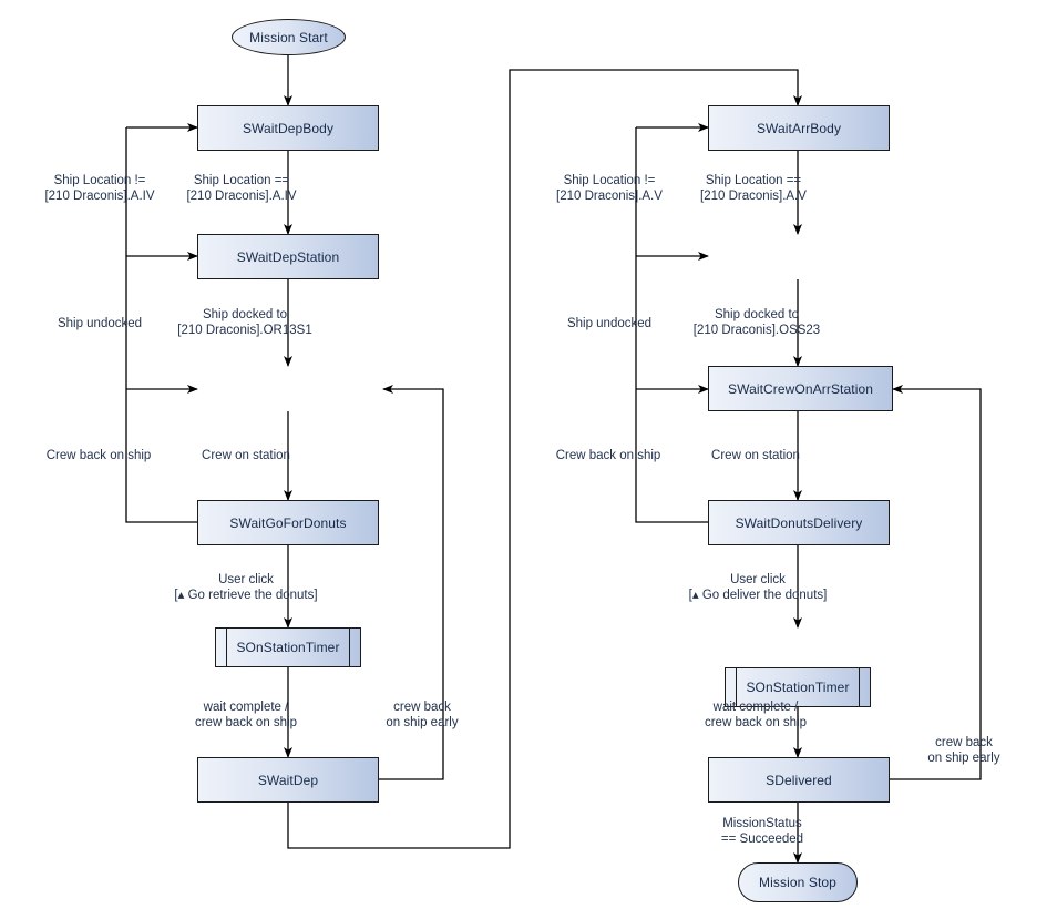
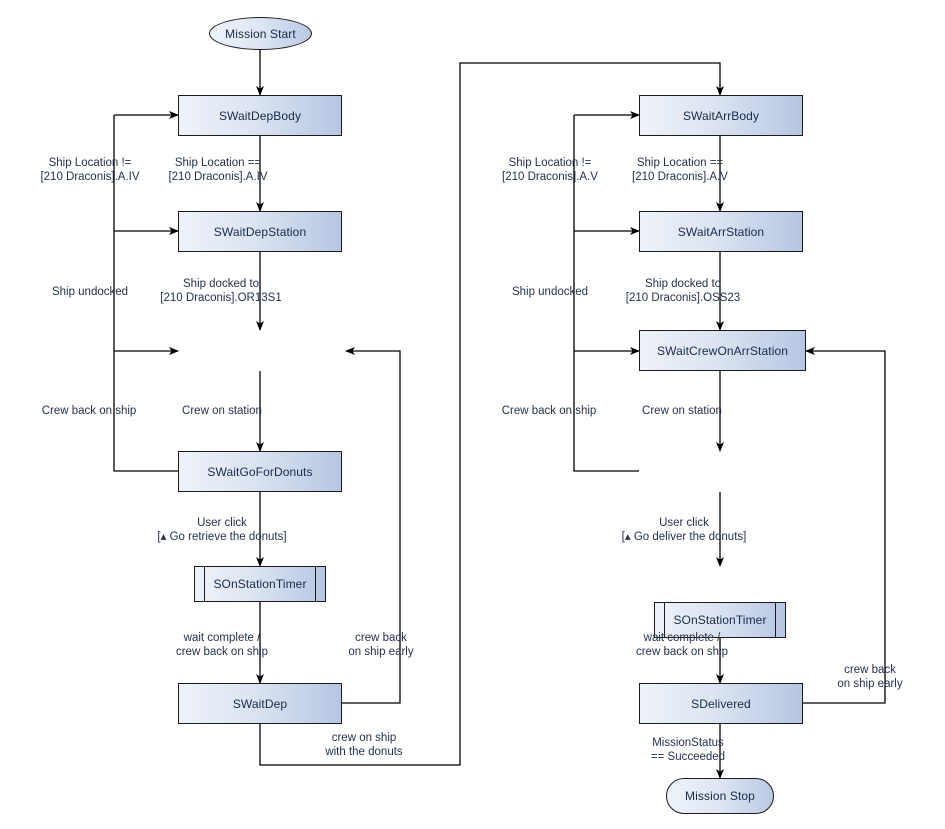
  Mission Start
  SWaitDepBody
  SWaitDepStation
  SWaitGoForDonuts
  SOnStationTimer
  SWaitDep
  SWaitArrBody
+ SWaitArrStation
  SWaitCrewOnArrStation
- SWaitDonutsDelivery
  SOnStationTimer
  SDelivered
  Mission Stop
  Ship Location !=
  [210 Draconis].A.IV
  Ship Location ==
  [210 Draconis].A.IV
  Ship undocked
  Ship docked to
  [210 Draconis].OR13S1
  Crew back on ship
  Crew on station
  User click
  [▴ Go retrieve the donuts]
  wait complete /
  crew back on ship
  crew back
  on ship early
+ crew on ship
+ with the donuts
  Ship Location !=
  [210 Draconis].A.V
  Ship Location ==
  [210 Draconis].A.V
  Ship undocked
  Ship docked to
  [210 Draconis].OSS23
  Crew back on ship
  Crew on station
  User click
  [▴ Go deliver the donuts]
  wait complete /
  crew back on ship
  crew back
  on ship early
  MissionStatus
  == Succeeded
